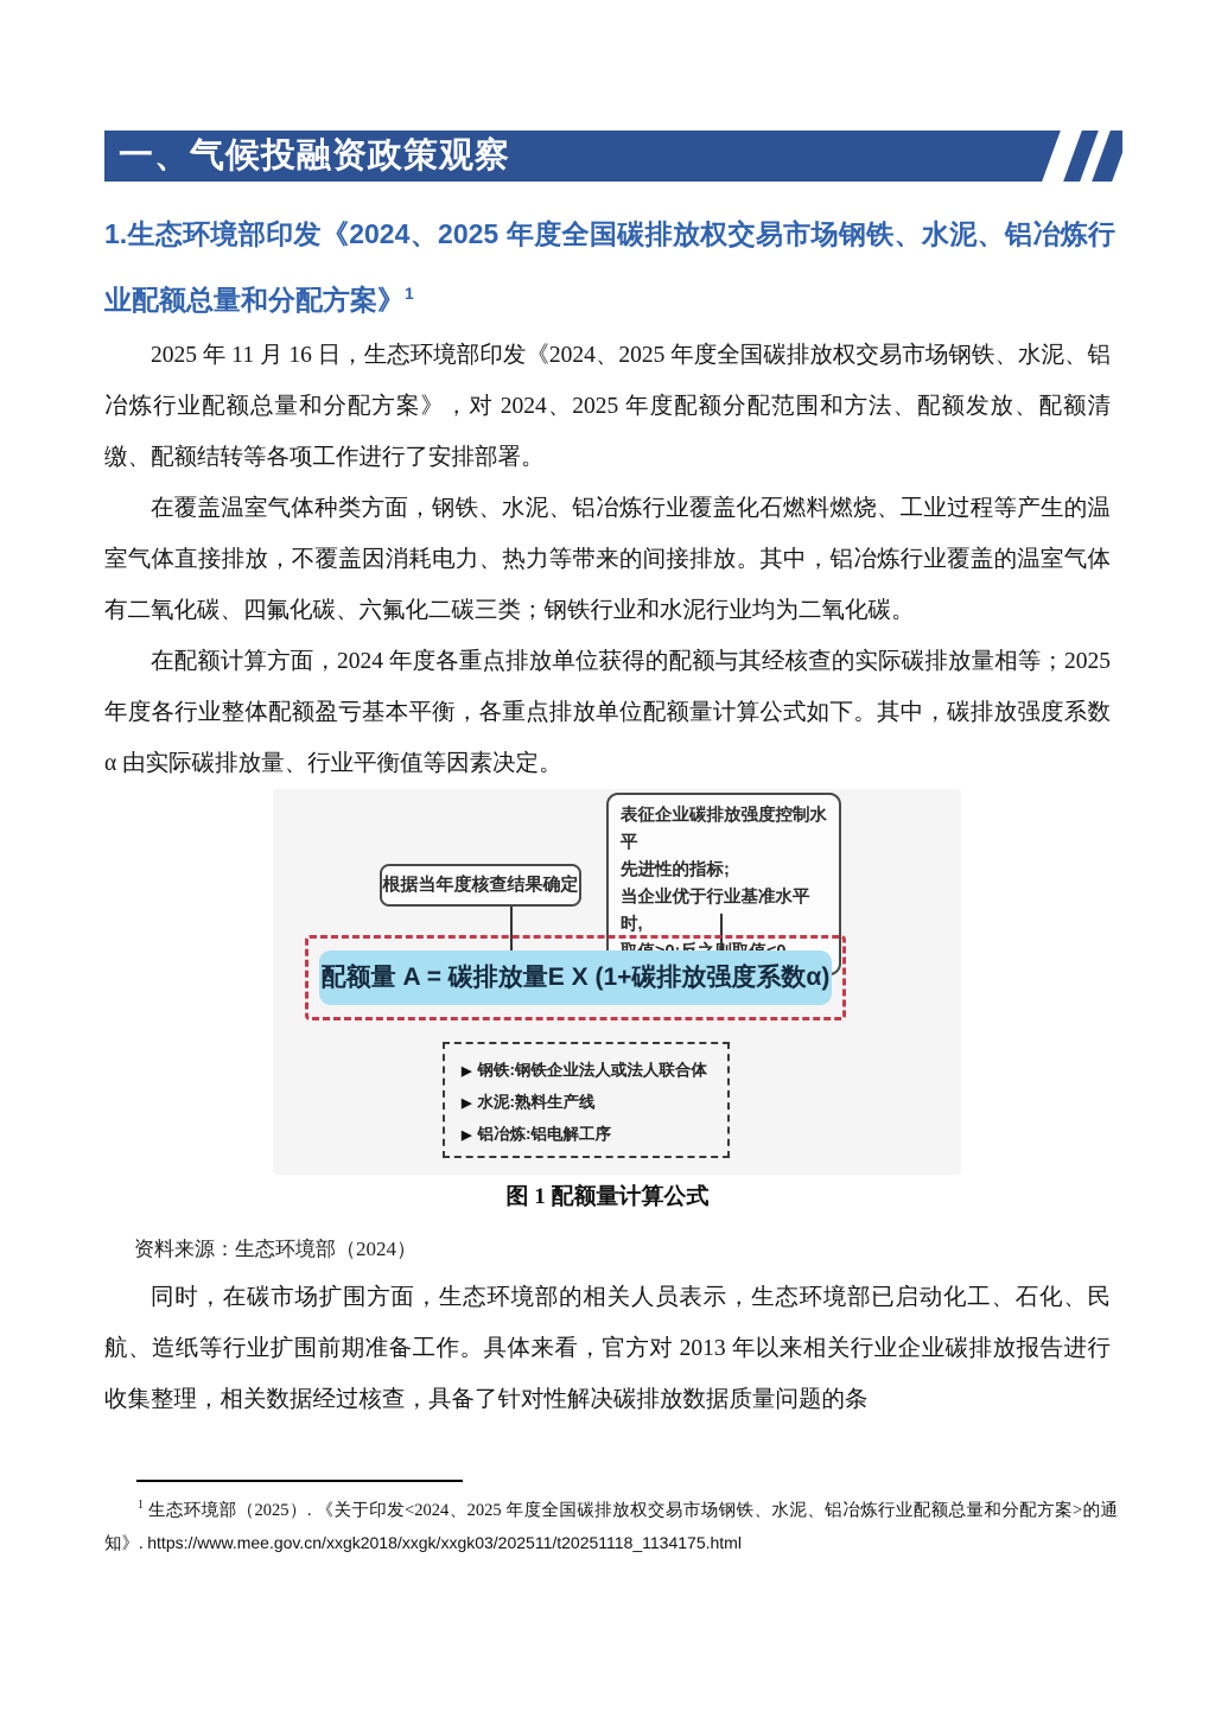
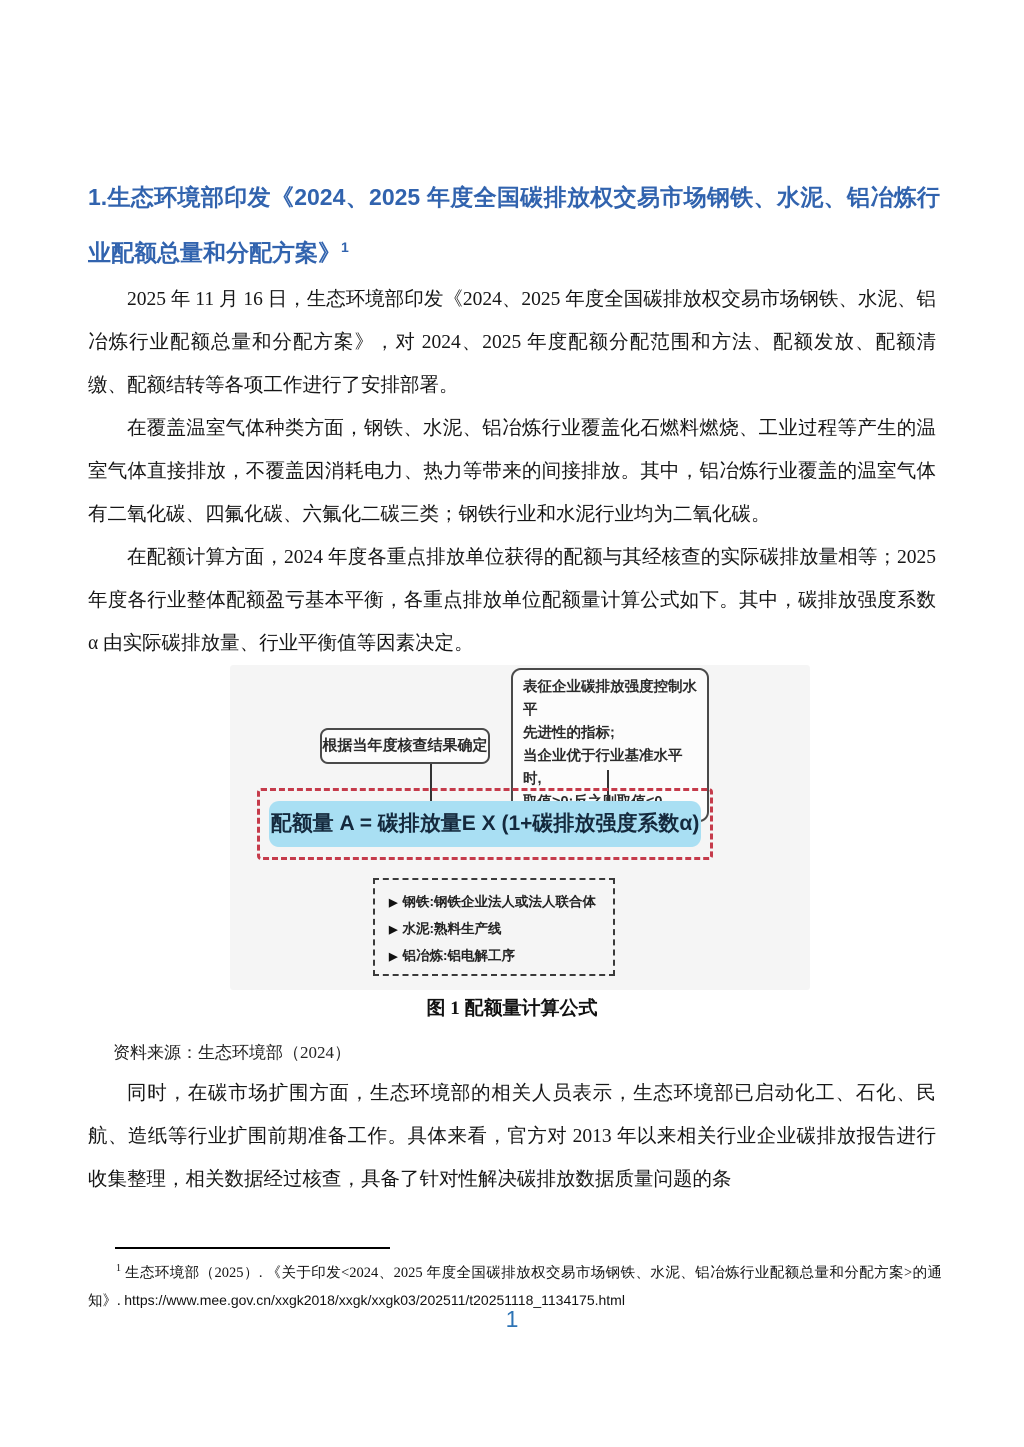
- 一、气候投融资政策观察
  1.生态环境部印发《2024、2025 年度全国碳排放权交易市场钢铁、水泥、铝冶炼行业配额总量和分配方案》1
  2025 年 11 月 16 日，生态环境部印发《2024、2025 年度全国碳排放权交易市场钢铁、水泥、铝冶炼行业配额总量和分配方案》，对 2024、2025 年度配额分配范围和方法、配额发放、配额清缴、配额结转等各项工作进行了安排部署。
  在覆盖温室气体种类方面，钢铁、水泥、铝冶炼行业覆盖化石燃料燃烧、工业过程等产生的温室气体直接排放，不覆盖因消耗电力、热力等带来的间接排放。其中，铝冶炼行业覆盖的温室气体有二氧化碳、四氟化碳、六氟化二碳三类；钢铁行业和水泥行业均为二氧化碳。
  在配额计算方面，2024 年度各重点排放单位获得的配额与其经核查的实际碳排放量相等；2025 年度各行业整体配额盈亏基本平衡，各重点排放单位配额量计算公式如下。其中，碳排放强度系数 α 由实际碳排放量、行业平衡值等因素决定。
  表征企业碳排放强度控制水平
  先进性的指标;
  当企业优于行业基准水平时,
  根据当年度核查结果确定
  配额量 A = 碳排放量E X (1+碳排放强度系数α)
  ▶ 钢铁:钢铁企业法人或法人联合体
  ▶ 水泥:熟料生产线
  ▶ 铝冶炼:铝电解工序
  图 1 配额量计算公式
  资料来源：生态环境部（2024）
  同时，在碳市场扩围方面，生态环境部的相关人员表示，生态环境部已启动化工、石化、民航、造纸等行业扩围前期准备工作。具体来看，官方对 2013 年以来相关行业企业碳排放报告进行收集整理，相关数据经过核查，具备了针对性解决碳排放数据质量问题的条
  1 生态环境部（2025）. 《关于印发<2024、2025 年度全国碳排放权交易市场钢铁、水泥、铝冶炼行业配额总量和分配方案>的通知》. https://www.mee.gov.cn/xxgk2018/xxgk/xxgk03/202511/t20251118_1134175.html
+ 1
